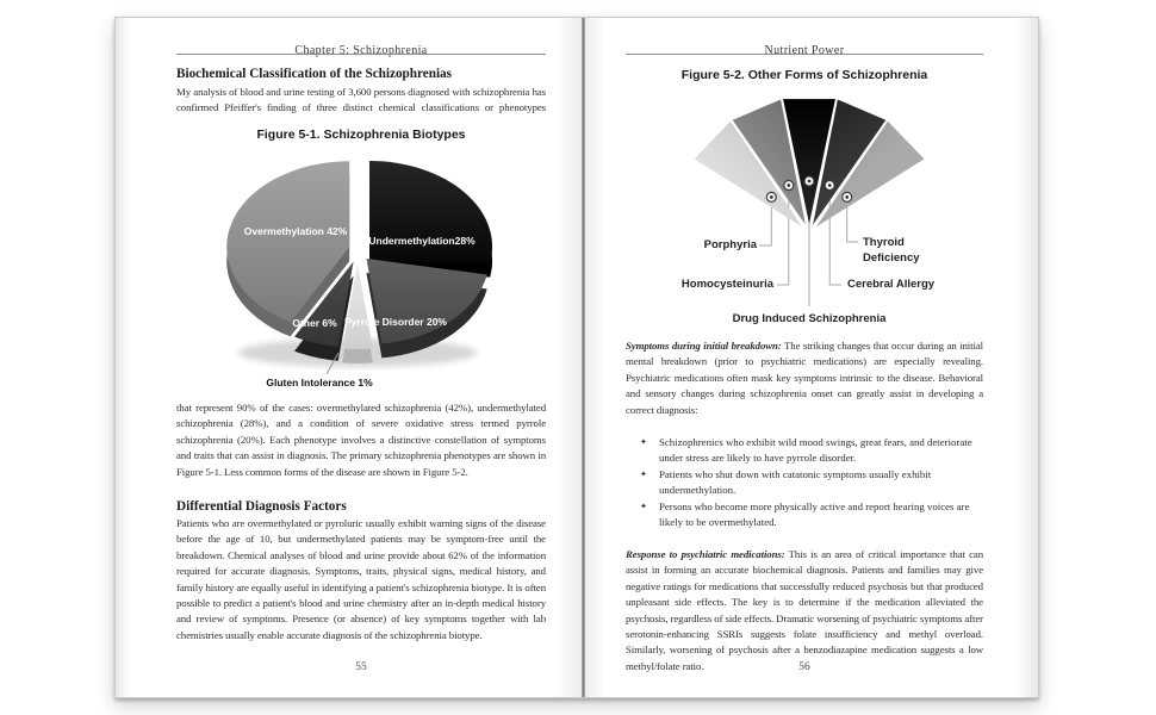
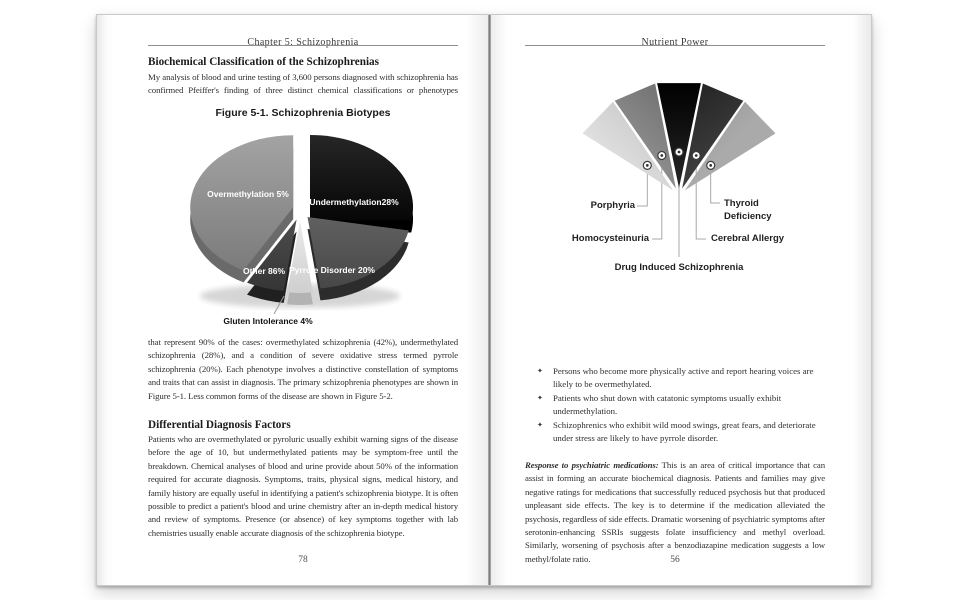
  Chapter 5: Schizophrenia
  Biochemical Classification of the Schizophrenias
  My analysis of blood and urine testing of 3,600 persons diagnosed with schizophrenia has confirmed Pfeiffer's finding of three distinct chemical classifications or phenotypes
  Figure 5-1. Schizophrenia Biotypes
- Overmethylation 42%
+ Overmethylation 5%
  Undermethylation28%
  Pyrrole Disorder 20%
- Other 6%
+ Other 86%
- Gluten Intolerance 1%
+ Gluten Intolerance 4%
  that represent 90% of the cases: overmethylated schizophrenia (42%), undermethylated schizophrenia (28%), and a condition of severe oxidative stress termed pyrrole schizophrenia (20%). Each phenotype involves a distinctive constellation of symptoms and traits that can assist in diagnosis. The primary schizophrenia phenotypes are shown in Figure 5-1. Less common forms of the disease are shown in Figure 5-2.
  Differential Diagnosis Factors
- Patients who are overmethylated or pyroluric usually exhibit warning signs of the disease before the age of 10, but undermethylated patients may be symptom-free until the breakdown. Chemical analyses of blood and urine provide about 62% of the information required for accurate diagnosis. Symptoms, traits, physical signs, medical history, and family history are equally useful in identifying a patient's schizophrenia biotype. It is often possible to predict a patient's blood and urine chemistry after an in-depth medical history and review of symptoms. Presence (or absence) of key symptoms together with lab chemistries usually enable accurate diagnosis of the schizophrenia biotype.
+ Patients who are overmethylated or pyroluric usually exhibit warning signs of the disease before the age of 10, but undermethylated patients may be symptom-free until the breakdown. Chemical analyses of blood and urine provide about 50% of the information required for accurate diagnosis. Symptoms, traits, physical signs, medical history, and family history are equally useful in identifying a patient's schizophrenia biotype. It is often possible to predict a patient's blood and urine chemistry after an in-depth medical history and review of symptoms. Presence (or absence) of key symptoms together with lab chemistries usually enable accurate diagnosis of the schizophrenia biotype.
- 55
+ 78
  Nutrient Power
- Figure 5-2. Other Forms of Schizophrenia
  Porphyria
  Homocysteinuria
  Drug Induced Schizophrenia
  Cerebral Allergy
  Thyroid Deficiency
- Symptoms during initial breakdown: The striking changes that occur during an initial mental breakdown (prior to psychiatric medications) are especially revealing. Psychiatric medications often mask key symptoms intrinsic to the disease. Behavioral and sensory changes during schizophrenia onset can greatly assist in developing a correct diagnosis:
  ✦
- Schizophrenics who exhibit wild mood swings, great fears, and deteriorate under stress are likely to have pyrrole disorder.
+ Persons who become more physically active and report hearing voices are likely to be overmethylated.
  ✦
  Patients who shut down with catatonic symptoms usually exhibit undermethylation.
  ✦
- Persons who become more physically active and report hearing voices are likely to be overmethylated.
+ Schizophrenics who exhibit wild mood swings, great fears, and deteriorate under stress are likely to have pyrrole disorder.
  Response to psychiatric medications: This is an area of critical importance that can assist in forming an accurate biochemical diagnosis. Patients and families may give negative ratings for medications that successfully reduced psychosis but that produced unpleasant side effects. The key is to determine if the medication alleviated the psychosis, regardless of side effects. Dramatic worsening of psychiatric symptoms after serotonin-enhancing SSRIs suggests folate insufficiency and methyl overload. Similarly, worsening of psychosis after a benzodiazapine medication suggests a low methyl/folate ratio.
  56
